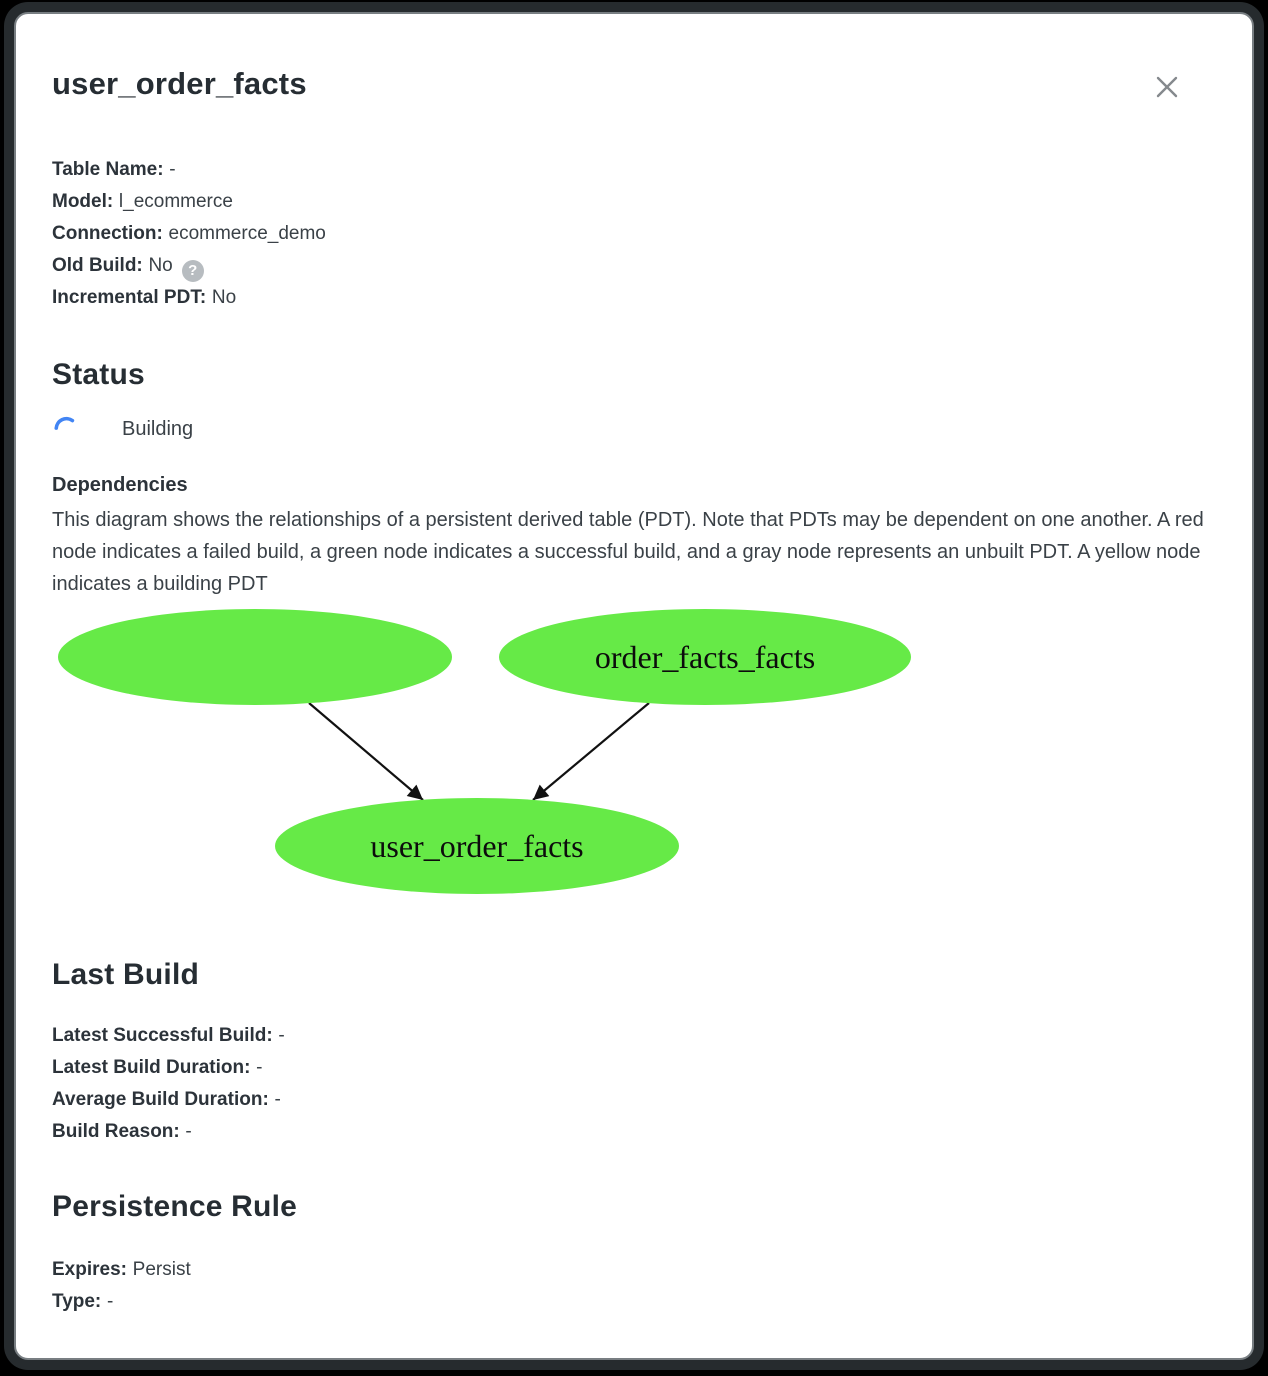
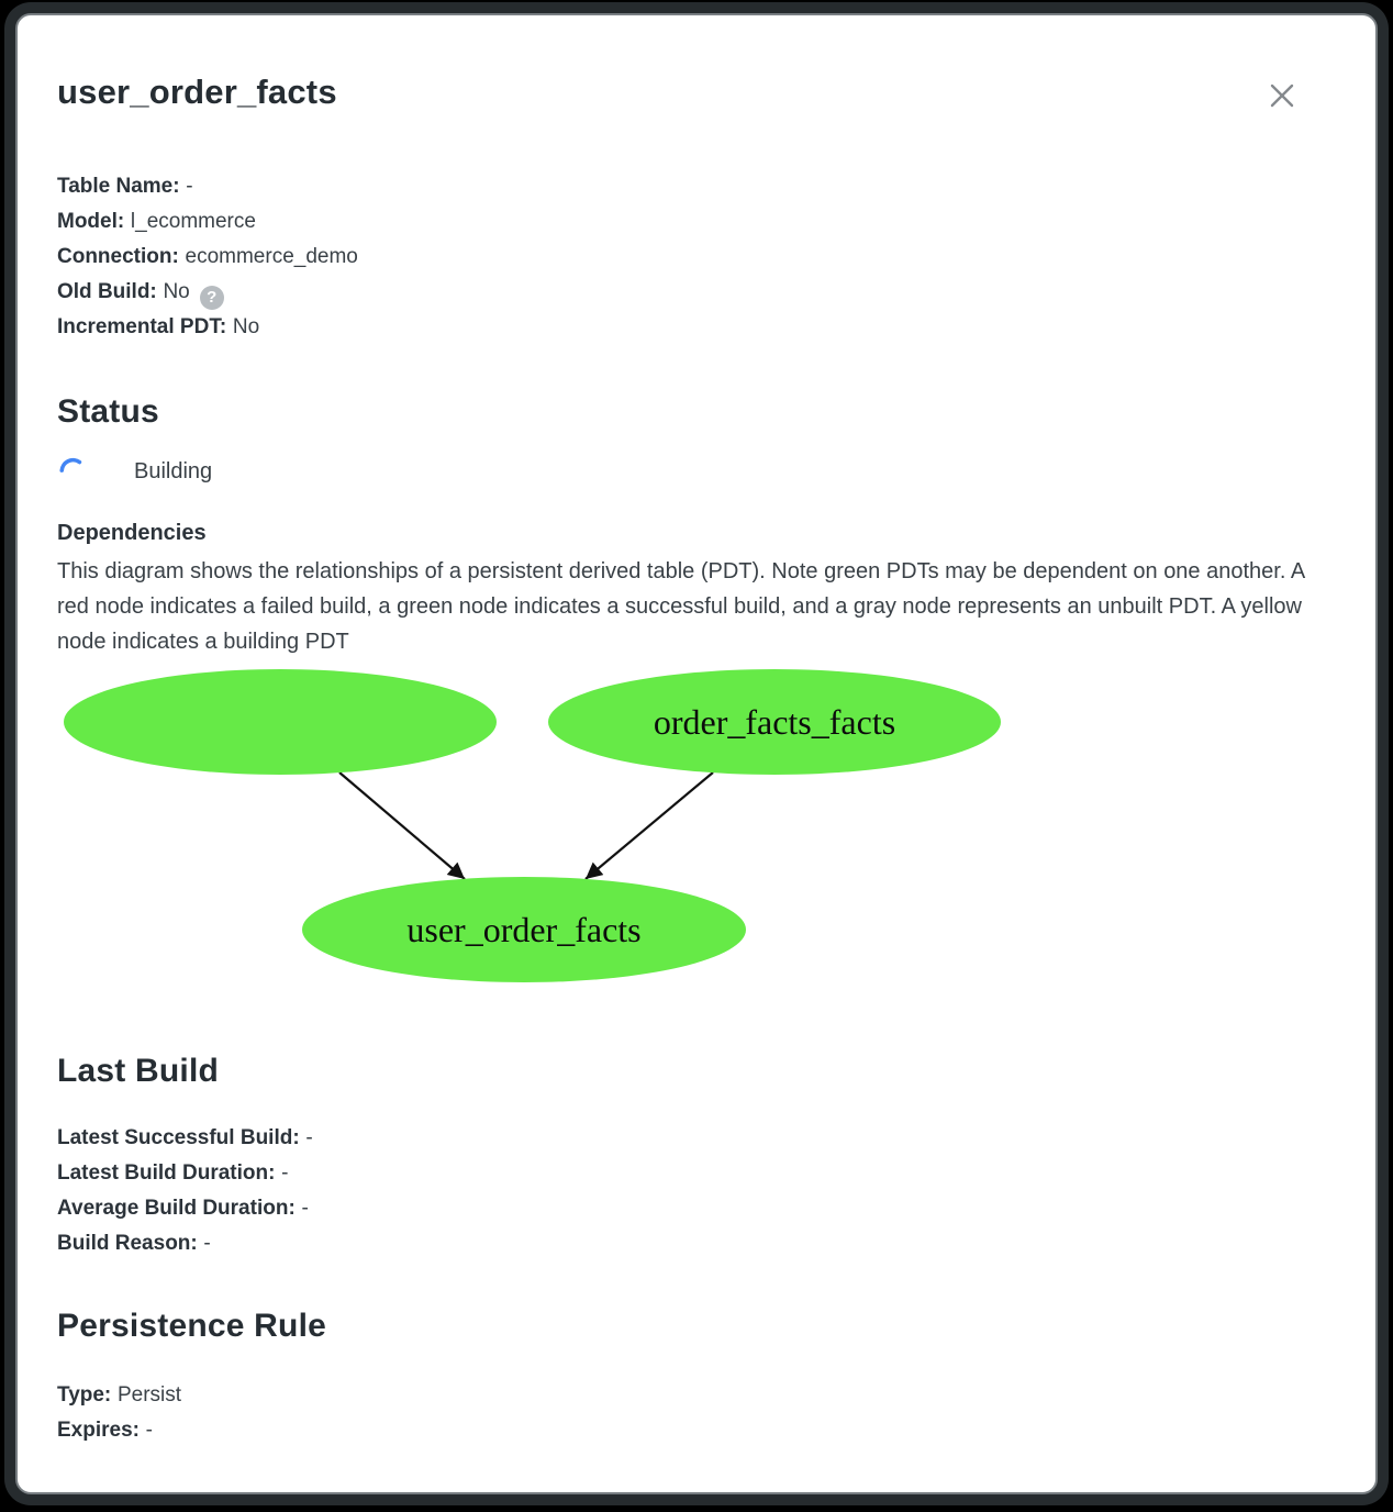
  user_order_facts
  Table Name: -
  Model: l_ecommerce
  Connection: ecommerce_demo
  Old Build: No ?
  Incremental PDT: No
  Status
  Building
  Dependencies
- This diagram shows the relationships of a persistent derived table (PDT). Note that PDTs may be dependent on one another. A red node indicates a failed build, a green node indicates a successful build, and a gray node represents an unbuilt PDT. A yellow node indicates a building PDT
+ This diagram shows the relationships of a persistent derived table (PDT). Note green PDTs may be dependent on one another. A red node indicates a failed build, a green node indicates a successful build, and a gray node represents an unbuilt PDT. A yellow node indicates a building PDT
  order_facts_facts
  user_order_facts
  Last Build
  Latest Successful Build: -
  Latest Build Duration: -
  Average Build Duration: -
  Build Reason: -
  Persistence Rule
- Expires: Persist
+ Type: Persist
- Type: -
+ Expires: -
